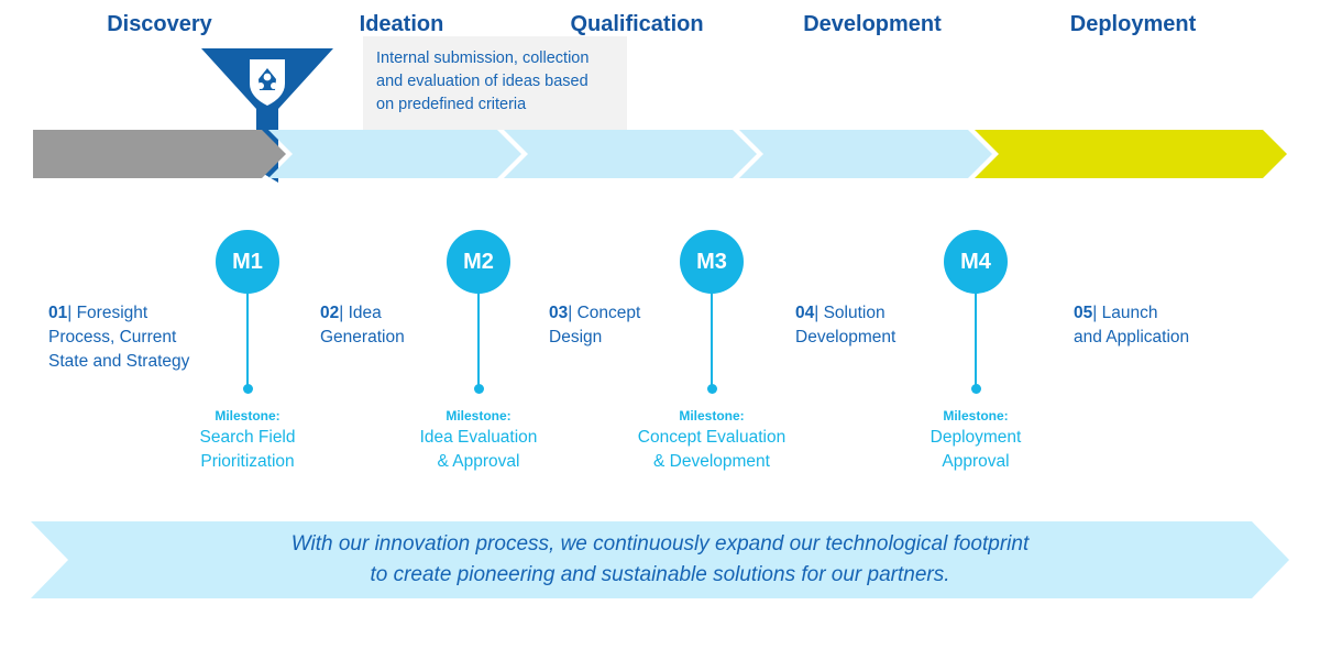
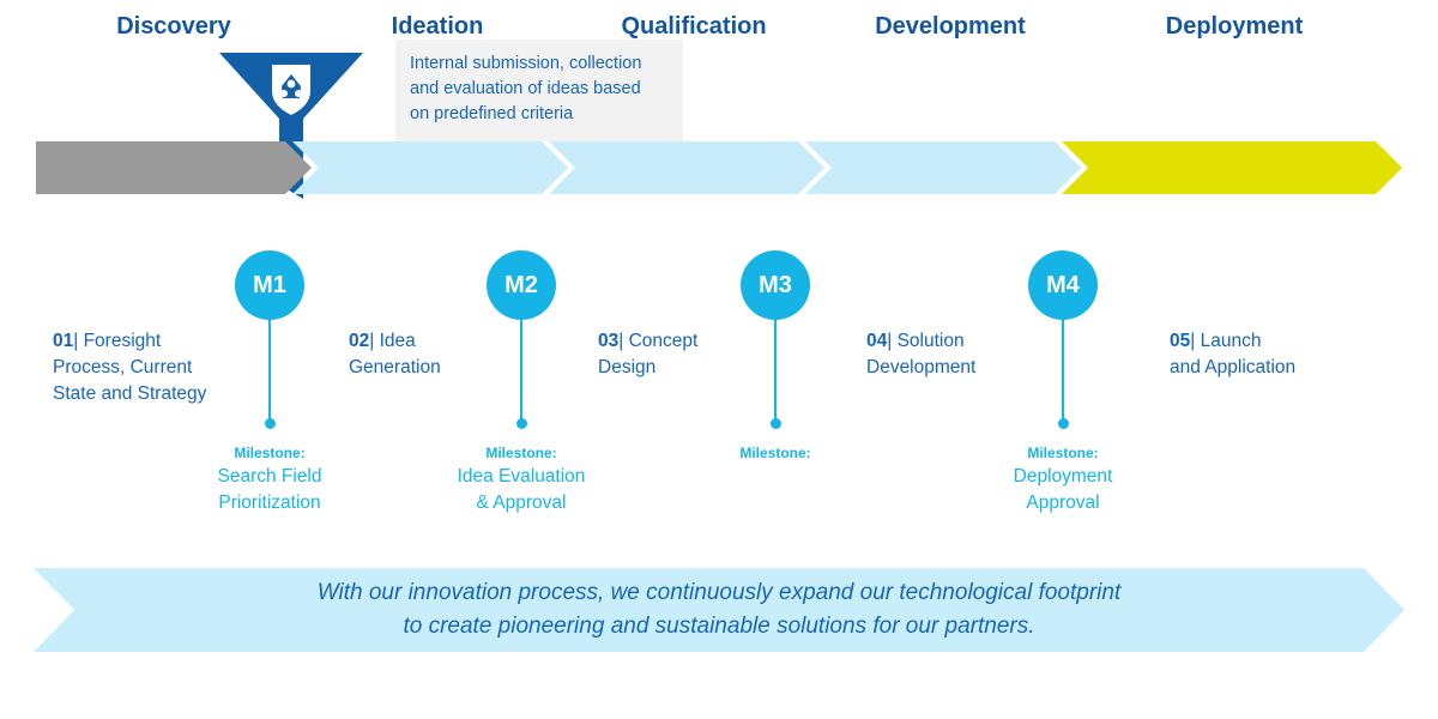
  Internal submission, collection
  and evaluation of ideas based
  on predefined criteria
  Discovery
  Ideation
  Qualification
  Development
  Deployment
  01| Foresight
  Process, Current
  State and Strategy
  02| Idea
  Generation
  03| Concept
  Design
  04| Solution
  Development
  05| Launch
  and Application
  M1
  Milestone:
  Search Field
  Prioritization
  M2
  Milestone:
  Idea Evaluation
  & Approval
  M3
  Milestone:
- Concept Evaluation
- & Development
  M4
  Milestone:
  Deployment
  Approval
  With our innovation process, we continuously expand our technological footprint
  to create pioneering and sustainable solutions for our partners.
